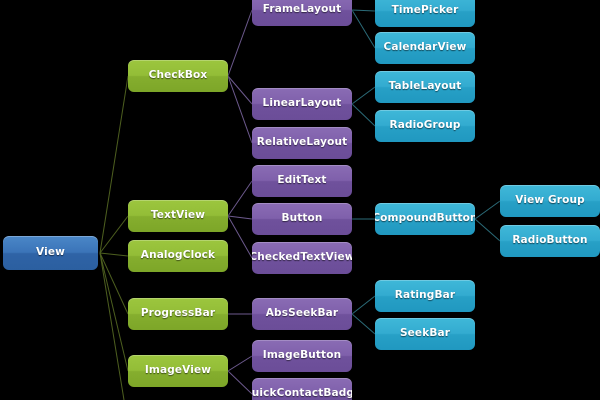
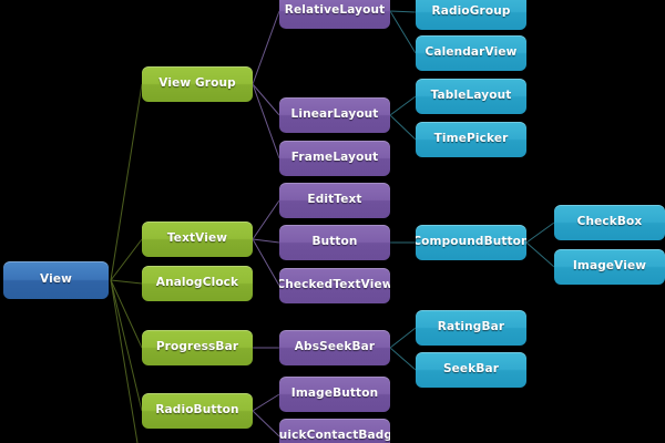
  View
- CheckBox
+ View Group
  TextView
  AnalogClock
  ProgressBar
- ImageView
+ RadioButton
- FrameLayout
+ RelativeLayout
  LinearLayout
- RelativeLayout
+ FrameLayout
  EditText
  Button
  CheckedTextView
  AbsSeekBar
  ImageButton
  uickContactBadg
- TimePicker
+ RadioGroup
  CalendarView
  TableLayout
- RadioGroup
+ TimePicker
  CompoundButton
  RatingBar
  SeekBar
- View Group
+ CheckBox
- RadioButton
+ ImageView
